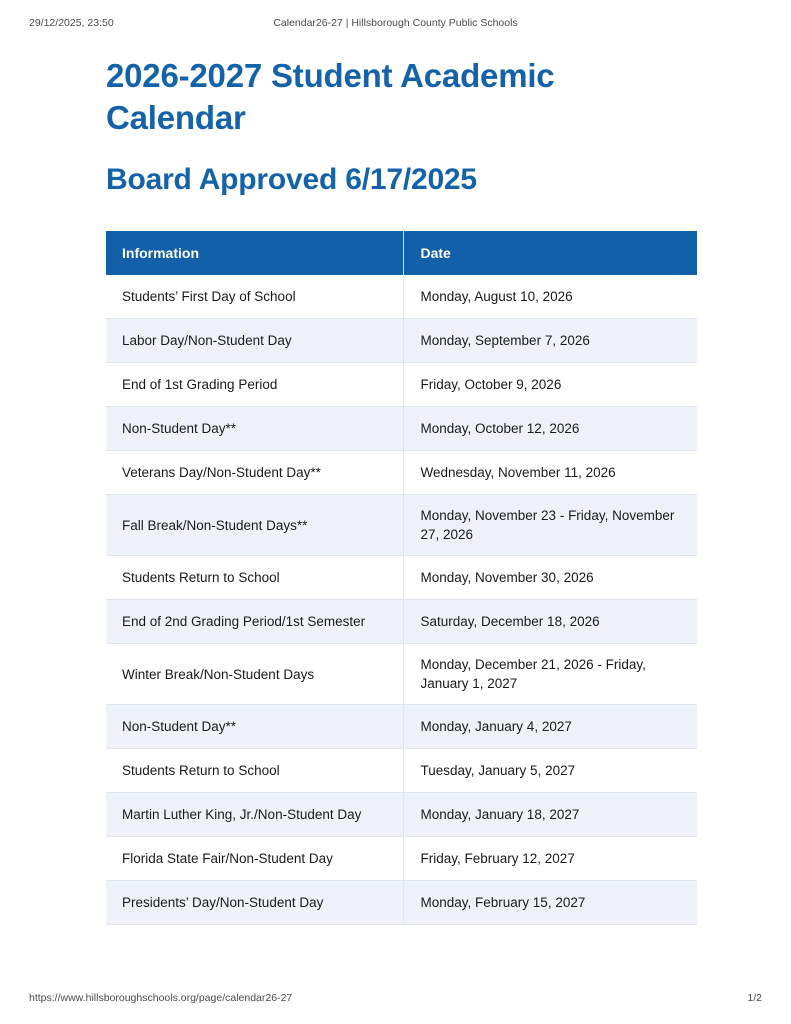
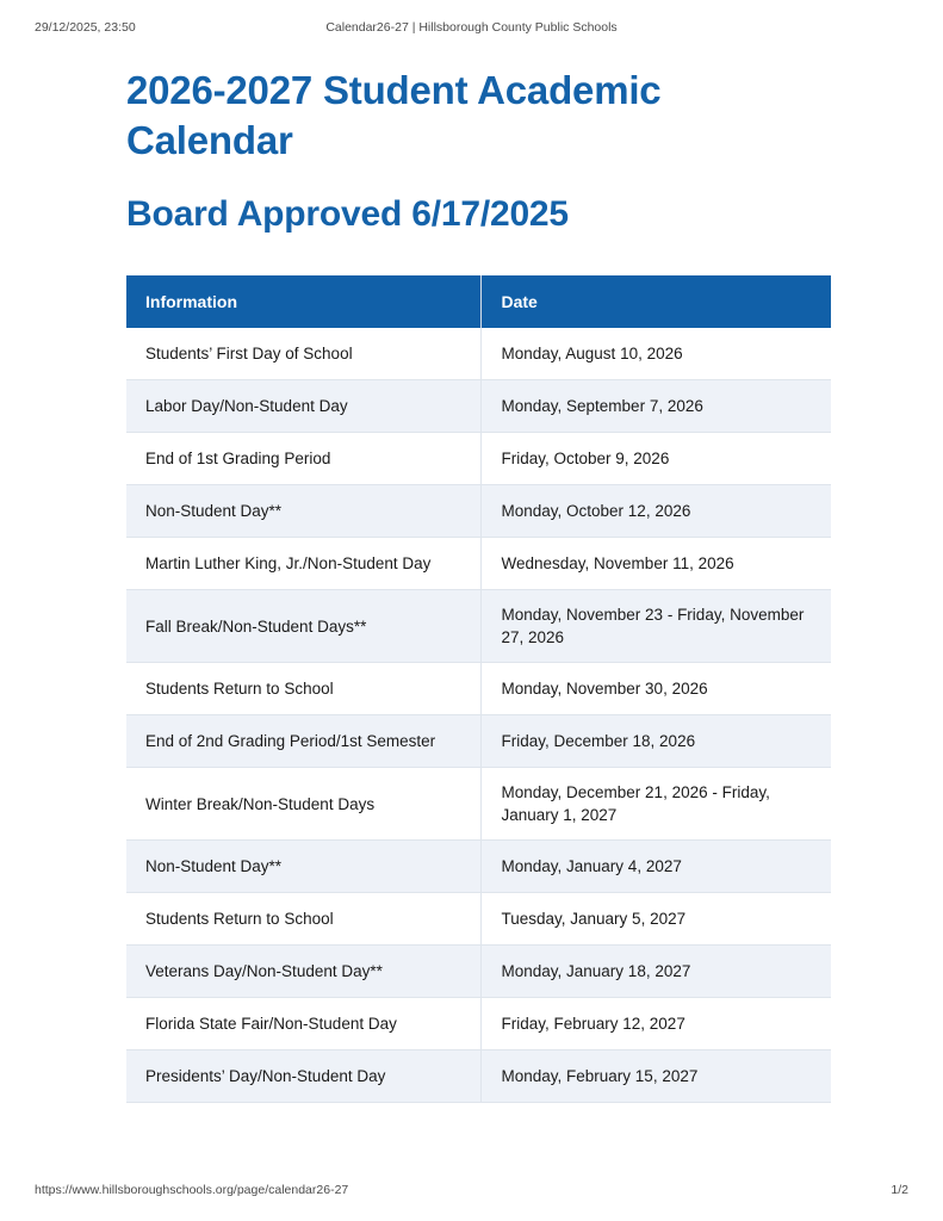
  29/12/2025, 23:50
  Calendar26-27 | Hillsborough County Public Schools
  2026-2027 Student Academic Calendar
  Board Approved 6/17/2025
  Information	Date
  Students’ First Day of School	Monday, August 10, 2026
  Labor Day/Non-Student Day	Monday, September 7, 2026
  End of 1st Grading Period	Friday, October 9, 2026
  Non-Student Day**	Monday, October 12, 2026
- Veterans Day/Non-Student Day**	Wednesday, November 11, 2026
+ Martin Luther King, Jr./Non-Student Day	Wednesday, November 11, 2026
  Fall Break/Non-Student Days**	Monday, November 23 - Friday, November 27, 2026
  Students Return to School	Monday, November 30, 2026
- End of 2nd Grading Period/1st Semester	Saturday, December 18, 2026
+ End of 2nd Grading Period/1st Semester	Friday, December 18, 2026
  Winter Break/Non-Student Days	Monday, December 21, 2026 - Friday, January 1, 2027
  Non-Student Day**	Monday, January 4, 2027
  Students Return to School	Tuesday, January 5, 2027
- Martin Luther King, Jr./Non-Student Day	Monday, January 18, 2027
+ Veterans Day/Non-Student Day**	Monday, January 18, 2027
  Florida State Fair/Non-Student Day	Friday, February 12, 2027
  Presidents’ Day/Non-Student Day	Monday, February 15, 2027
  https://www.hillsboroughschools.org/page/calendar26-27
  1/2
